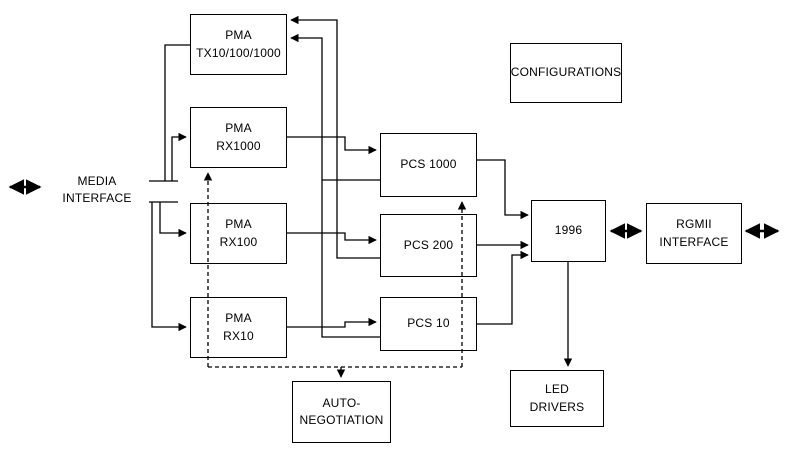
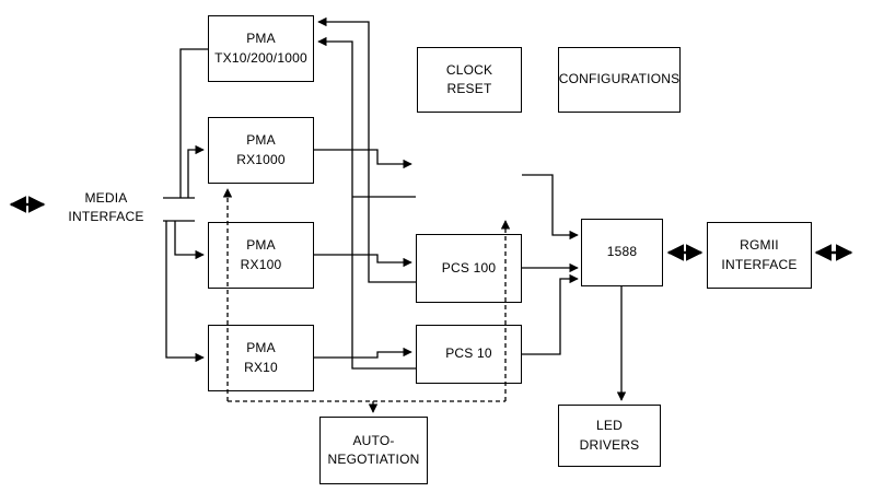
  PMA
- TX10/100/1000
+ TX10/200/1000
+ CLOCK
+ RESET
  CONFIGURATIONS
  PMA
  RX1000
- PCS 1000
  PMA
  RX100
- PCS 200
+ PCS 100
- 1996
+ 1588
  RGMII
  INTERFACE
  PMA
  RX10
  PCS 10
  LED
  DRIVERS
  AUTO-
  NEGOTIATION
  MEDIA
  INTERFACE
